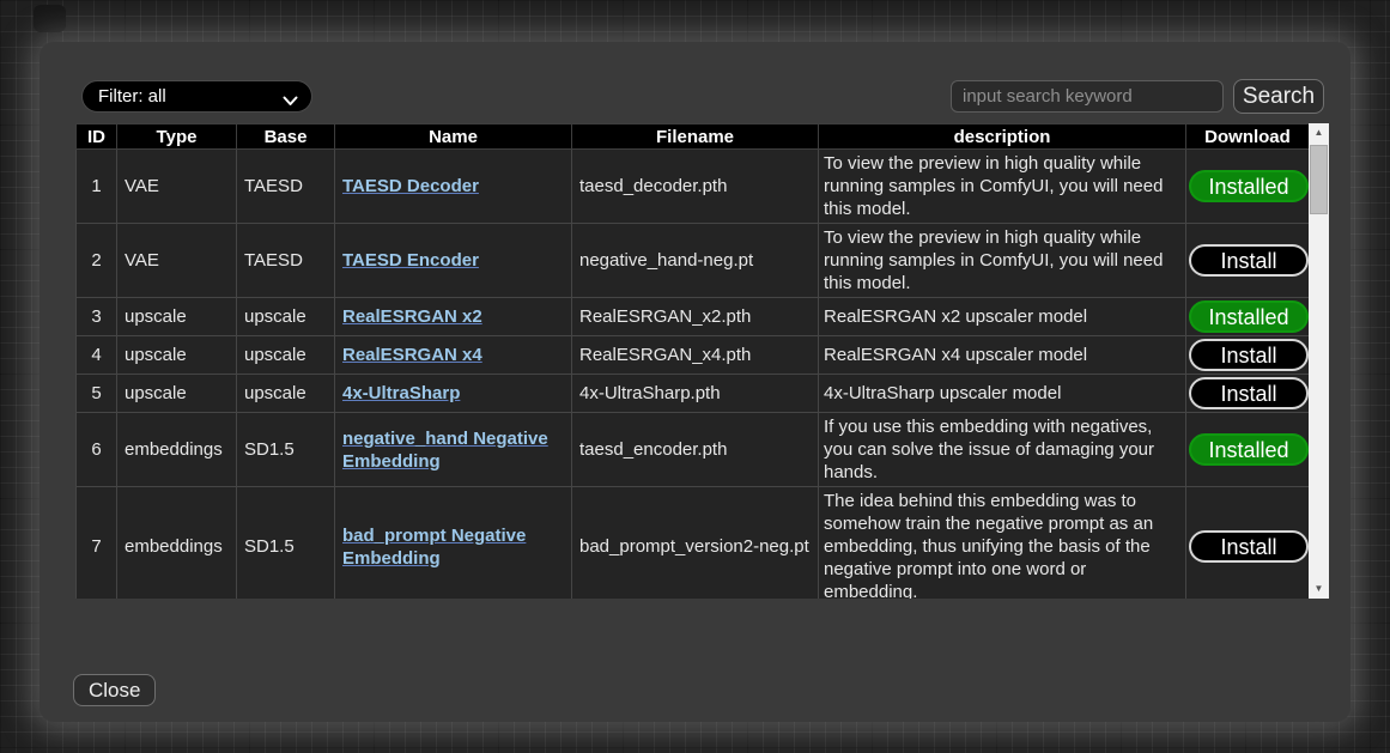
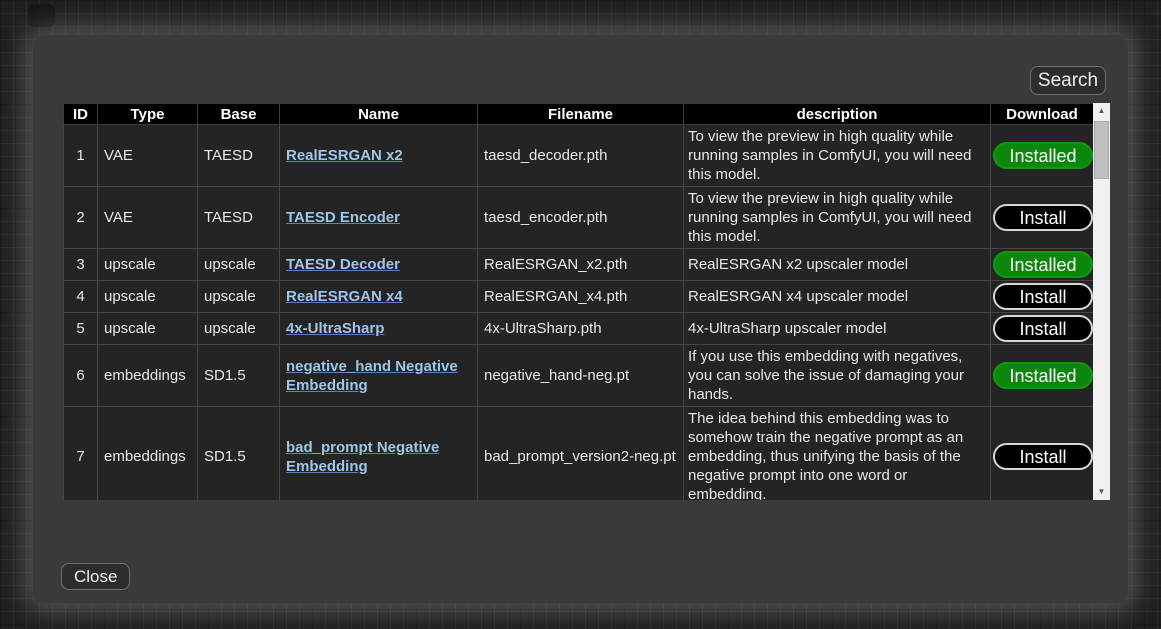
- Filter: all
- input search keyword
  Search
  ID	Type	Base	Name	Filename	description	Download
- 1	VAE	TAESD	TAESD Decoder	taesd_decoder.pth	To view the preview in high quality while running samples in ComfyUI, you will need this model.	Installed
+ 1	VAE	TAESD	RealESRGAN x2	taesd_decoder.pth	To view the preview in high quality while running samples in ComfyUI, you will need this model.	Installed
- 2	VAE	TAESD	TAESD Encoder	negative_hand-neg.pt	To view the preview in high quality while running samples in ComfyUI, you will need this model.	Install
+ 2	VAE	TAESD	TAESD Encoder	taesd_encoder.pth	To view the preview in high quality while running samples in ComfyUI, you will need this model.	Install
- 3	upscale	upscale	RealESRGAN x2	RealESRGAN_x2.pth	RealESRGAN x2 upscaler model	Installed
+ 3	upscale	upscale	TAESD Decoder	RealESRGAN_x2.pth	RealESRGAN x2 upscaler model	Installed
  4	upscale	upscale	RealESRGAN x4	RealESRGAN_x4.pth	RealESRGAN x4 upscaler model	Install
  5	upscale	upscale	4x-UltraSharp	4x-UltraSharp.pth	4x-UltraSharp upscaler model	Install
- 6	embeddings	SD1.5	negative_hand Negative Embedding	taesd_encoder.pth	If you use this embedding with negatives, you can solve the issue of damaging your hands.	Installed
+ 6	embeddings	SD1.5	negative_hand Negative Embedding	negative_hand-neg.pt	If you use this embedding with negatives, you can solve the issue of damaging your hands.	Installed
  7	embeddings	SD1.5	bad_prompt Negative Embedding	bad_prompt_version2-neg.pt	The idea behind this embedding was to somehow train the negative prompt as an embedding, thus unifying the basis of the negative prompt into one word or embedding.	Install
  ▲
  ▼
  Close
